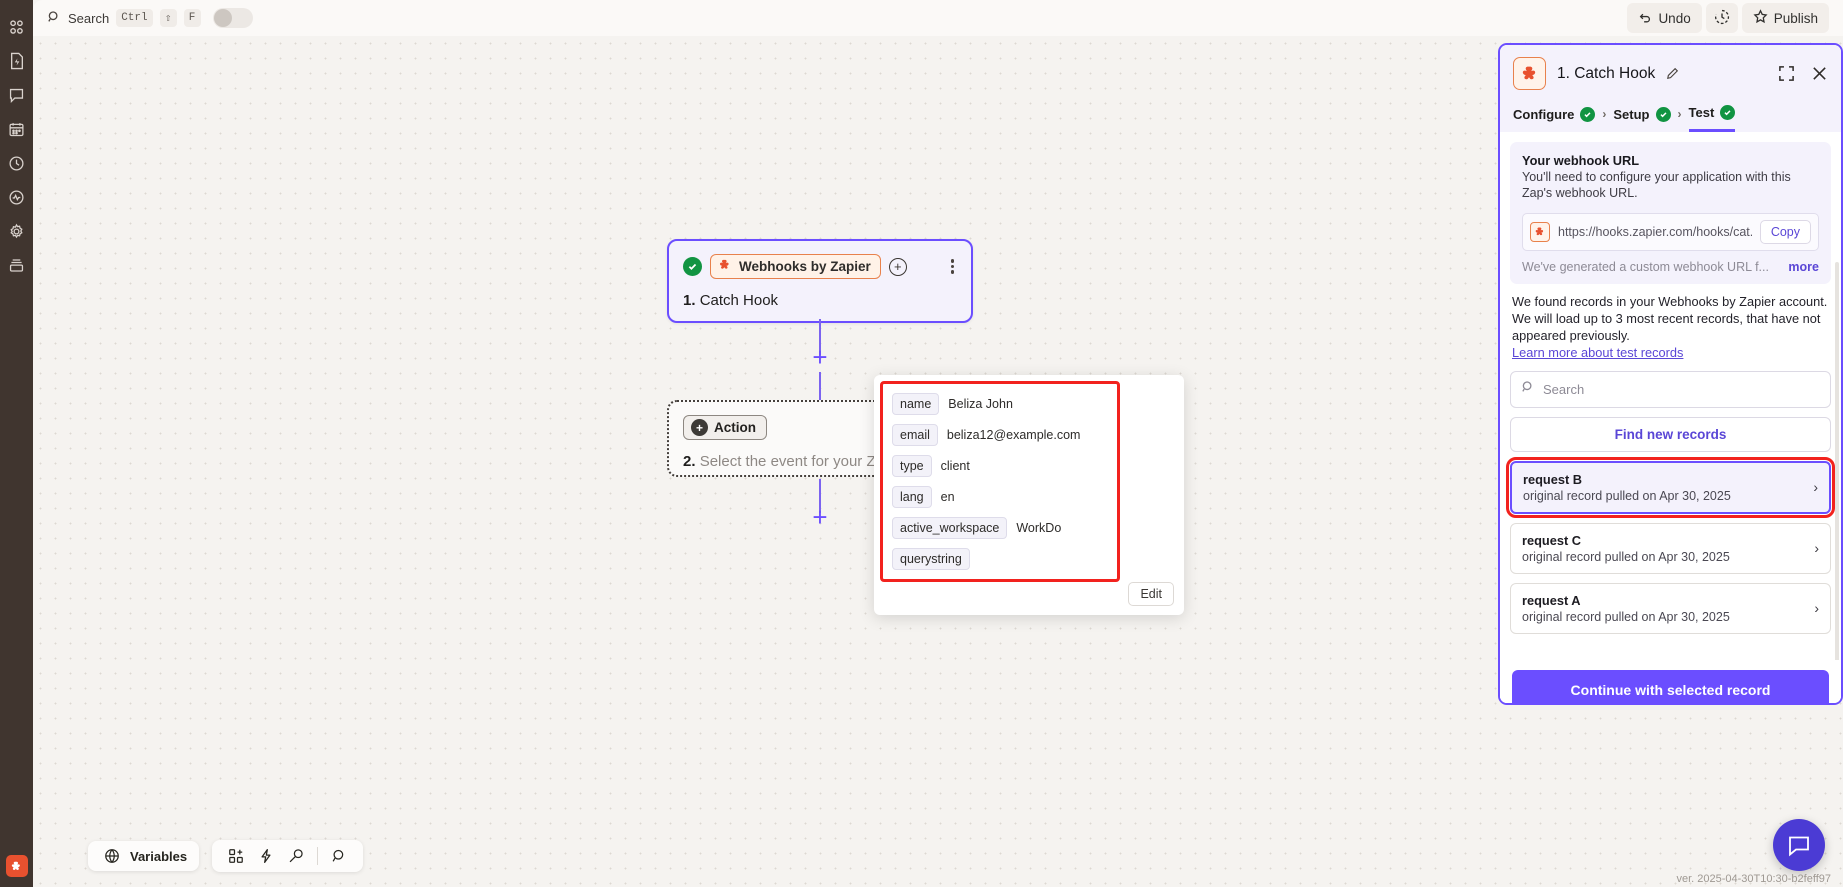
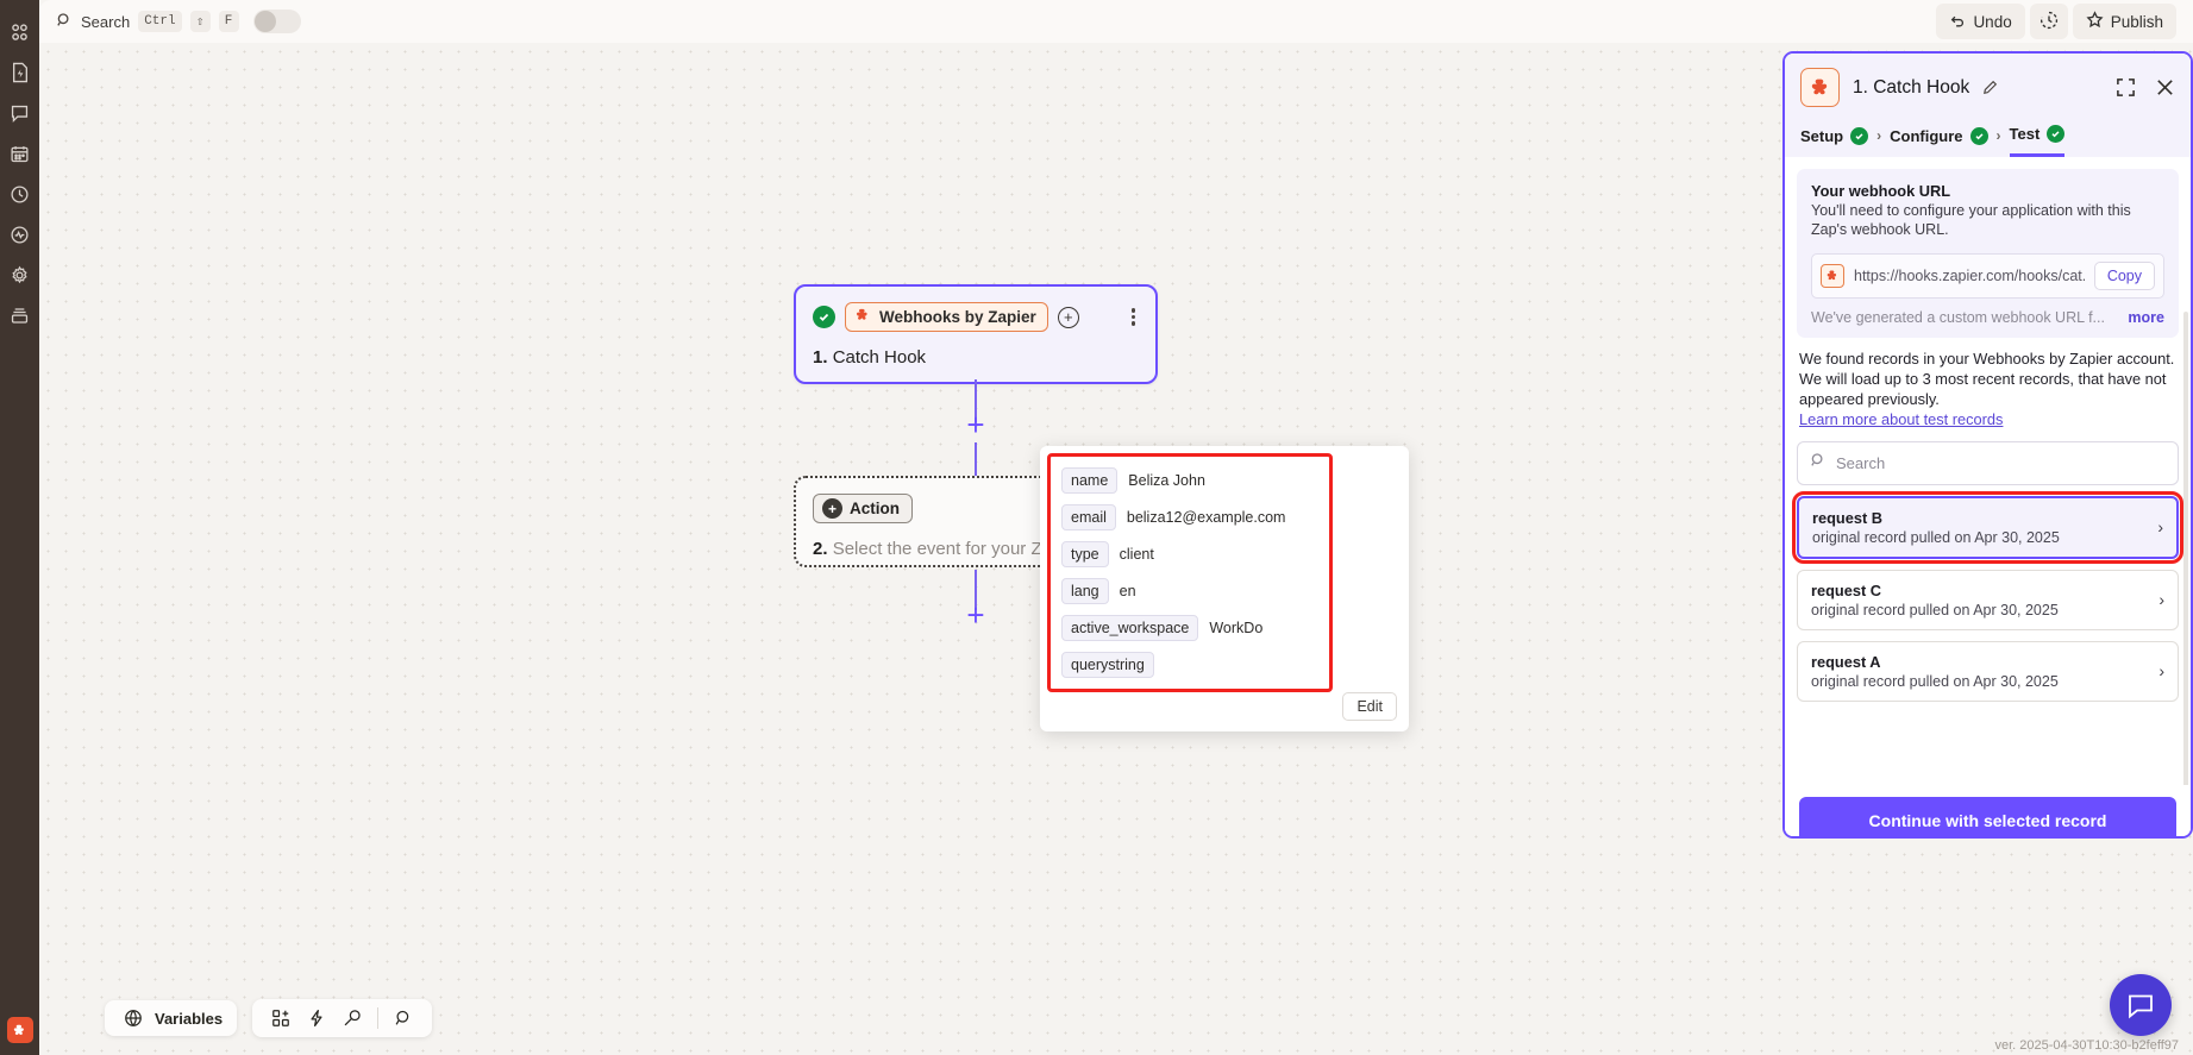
  Search
  Ctrl
  ⇧
  F
  Undo
  Publish
  Webhooks by Zapier
  +
  1. Catch Hook
  +
  +
  Action
  2. Select the event for your Z
  +
  Variables
  name
  Beliza John
  email
  beliza12@example.com
  type
  client
  lang
  en
  active_workspace
  WorkDo
  querystring
  Edit
  1. Catch Hook
- Configure
+ Setup
  ›
- Setup
+ Configure
  ›
  Test
  Your webhook URL
  You'll need to configure your application with this Zap's webhook URL.
  https://hooks.zapier.com/hooks/cat.
  Copy
  We've generated a custom webhook URL f...
  more
  We found records in your Webhooks by Zapier account. We will load up to 3 most recent records, that have not appeared previously.
  Learn more about test records
  Search
- Find new records
  request B
  original record pulled on Apr 30, 2025
  ›
  request C
  original record pulled on Apr 30, 2025
  ›
  request A
  original record pulled on Apr 30, 2025
  ›
  Continue with selected record
  ver. 2025-04-30T10:30-b2feff97
